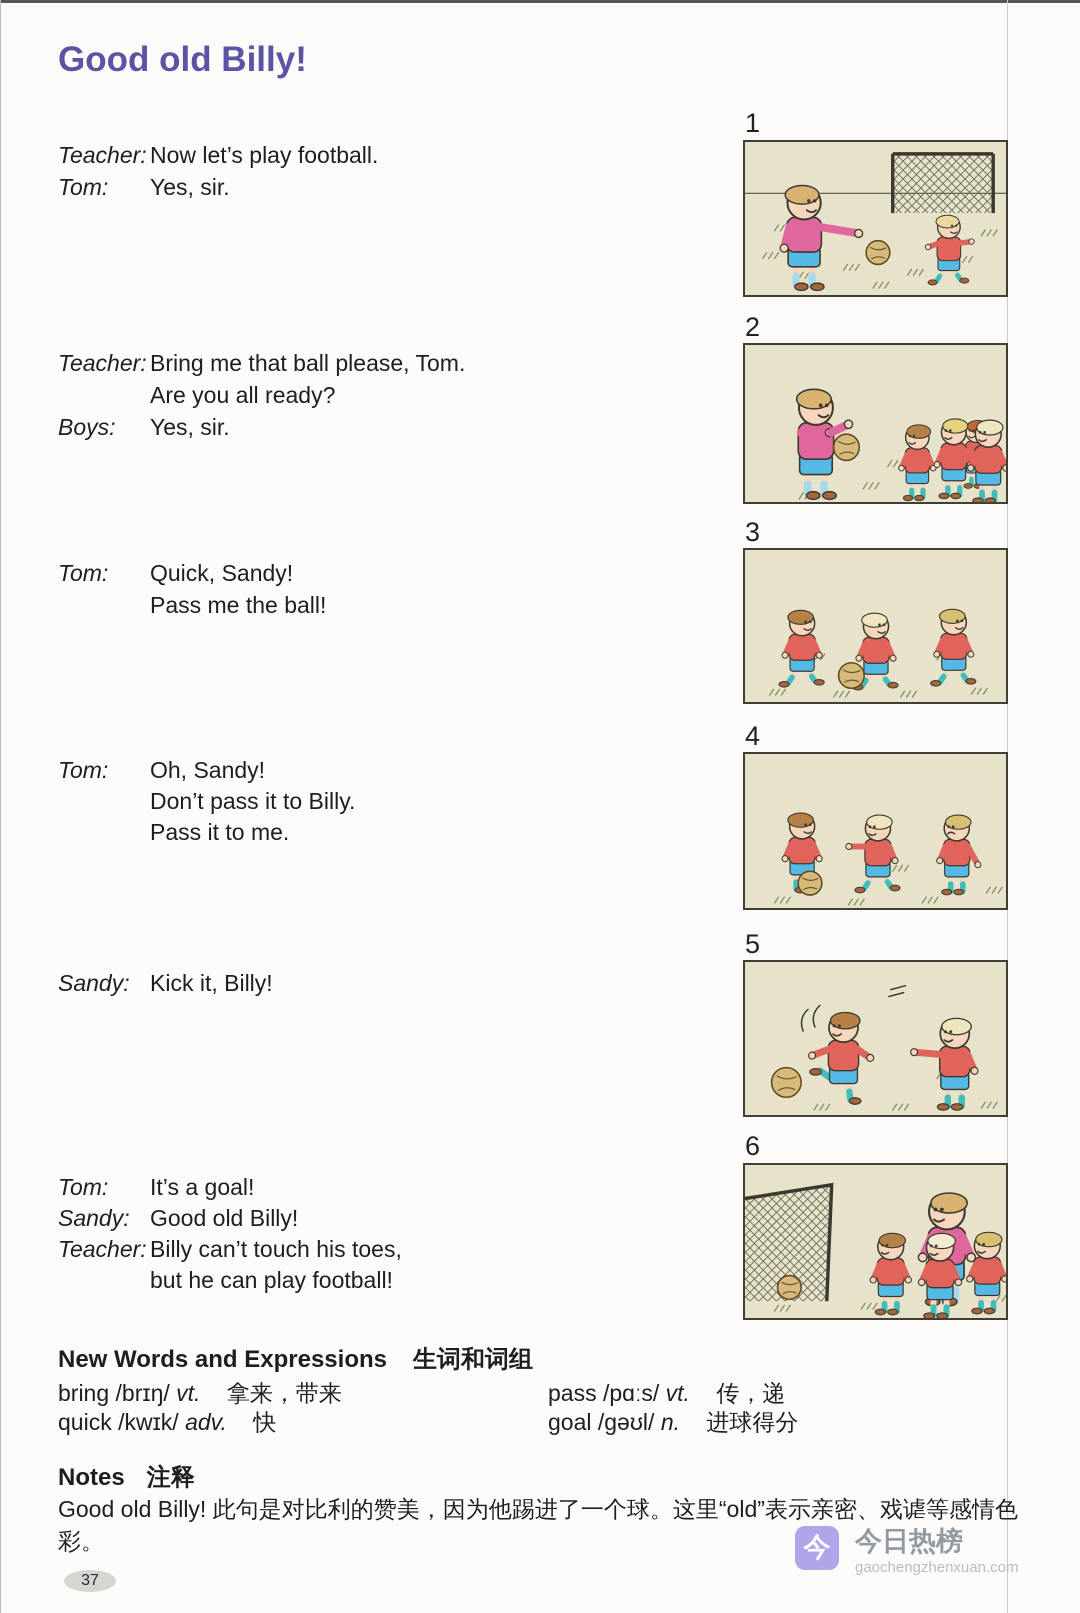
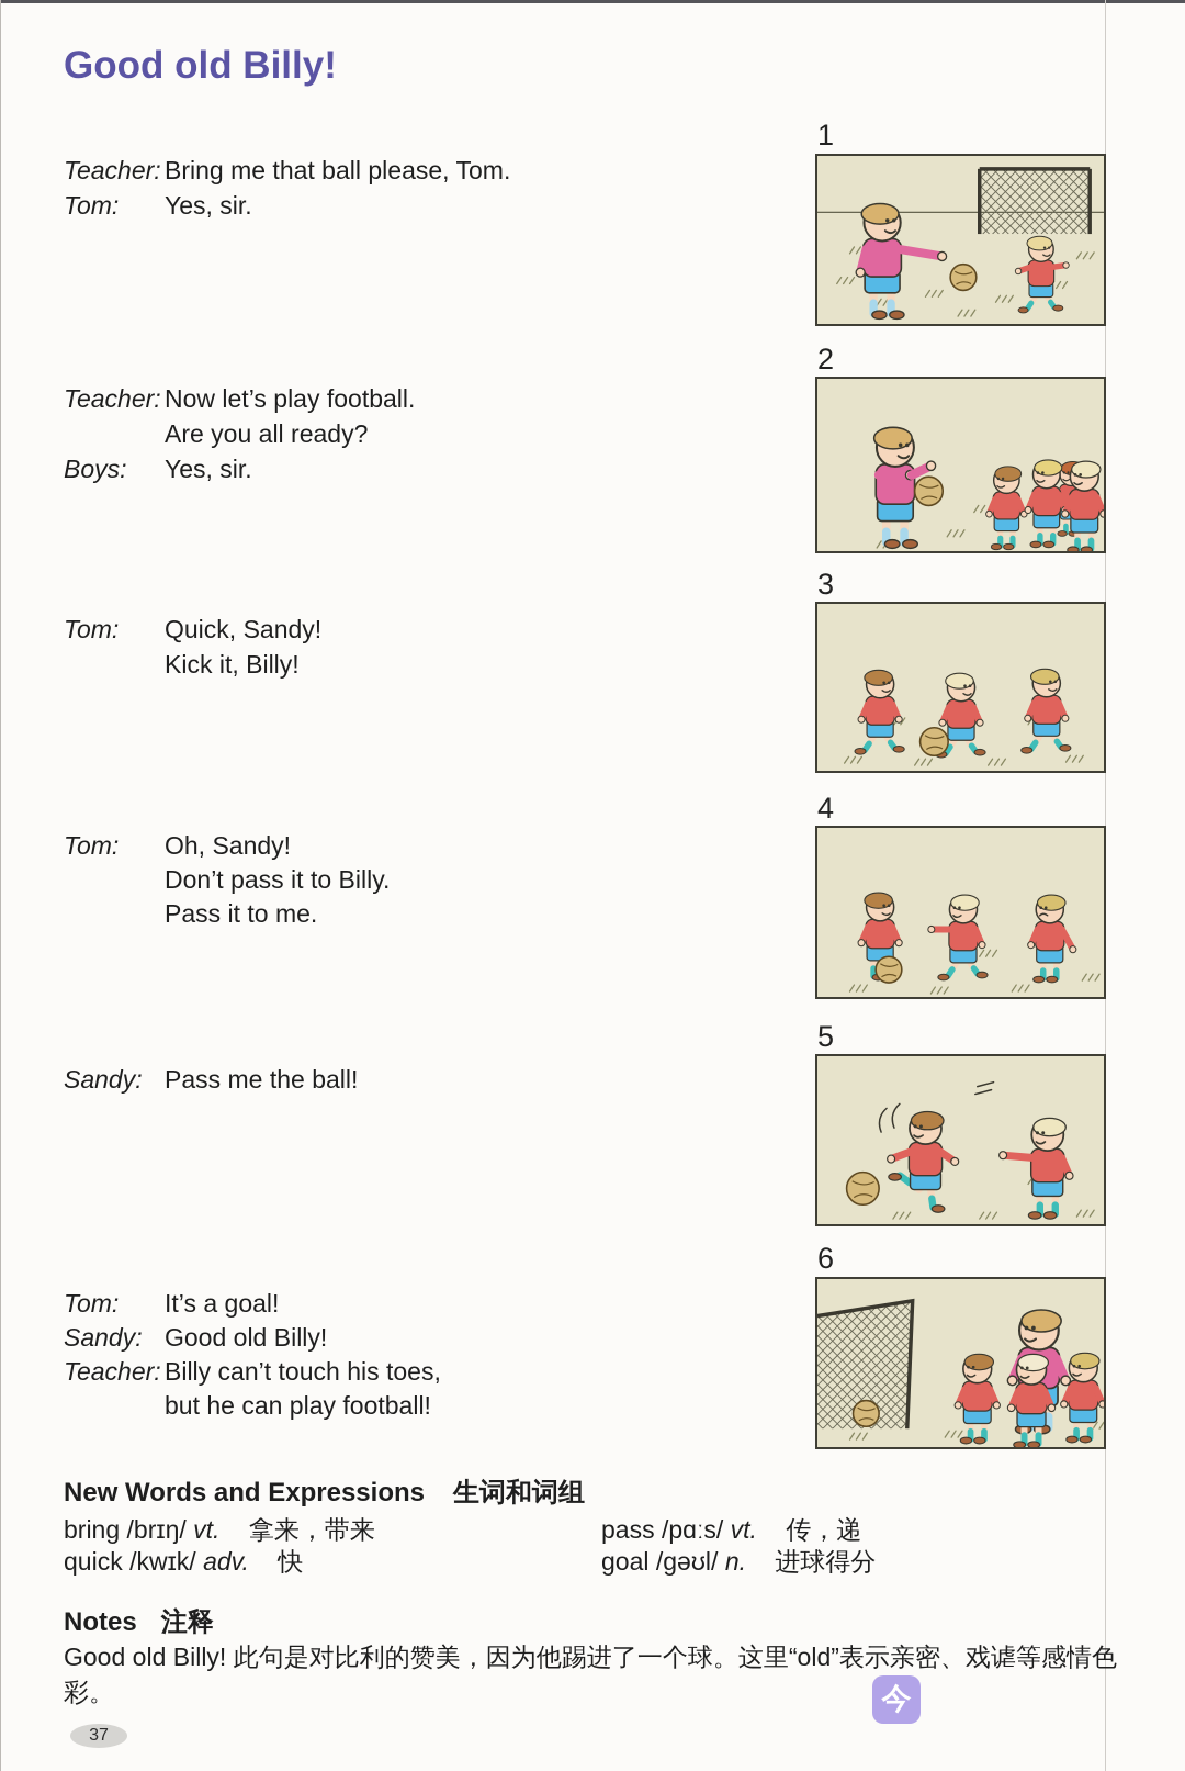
  Good old Billy!
  Teacher:
- Now let’s play football.
+ Bring me that ball please, Tom.
  Tom:
  Yes, sir.
  Teacher:
- Bring me that ball please, Tom.
+ Now let’s play football.
  Are you all ready?
  Boys:
  Yes, sir.
  Tom:
  Quick, Sandy!
- Pass me the ball!
+ Kick it, Billy!
  Tom:
  Oh, Sandy!
  Don’t pass it to Billy.
  Pass it to me.
  Sandy:
- Kick it, Billy!
+ Pass me the ball!
  Tom:
  It’s a goal!
  Sandy:
  Good old Billy!
  Teacher:
  Billy can’t touch his toes,
  but he can play football!
  1
  2
  3
  4
  5
  6
  New Words and Expressions 生词和词组
  bring /brɪŋ/ vt. 拿来，带来
  quick /kwɪk/ adv. 快
  pass /pɑːs/ vt. 传，递
  goal /gəʊl/ n. 进球得分
  Notes 注释
  Good old Billy! 此句是对比利的赞美，因为他踢进了一个球。这里“old”表示亲密、戏谑等感情色彩。
  37
  今
- 今日热榜
- gaochengzhenxuan.com
